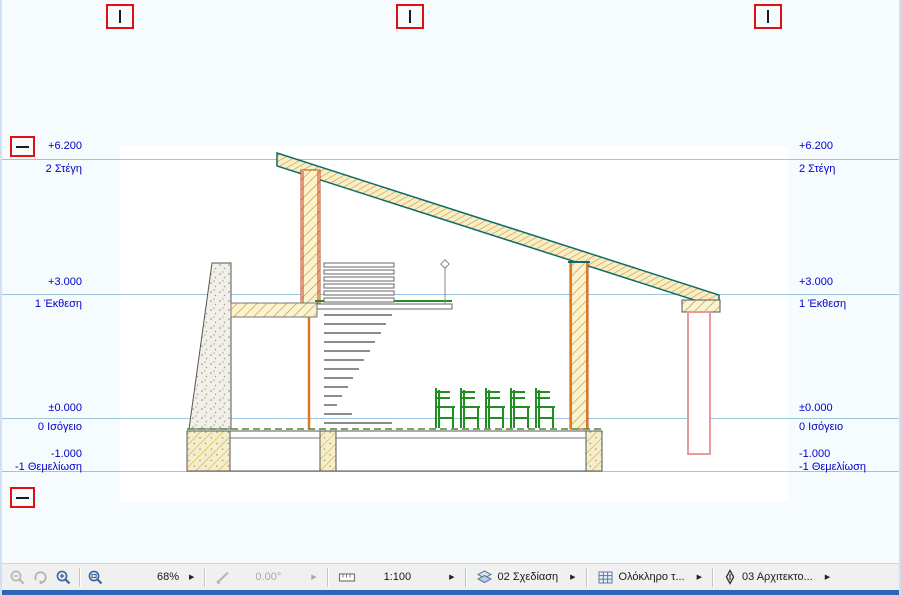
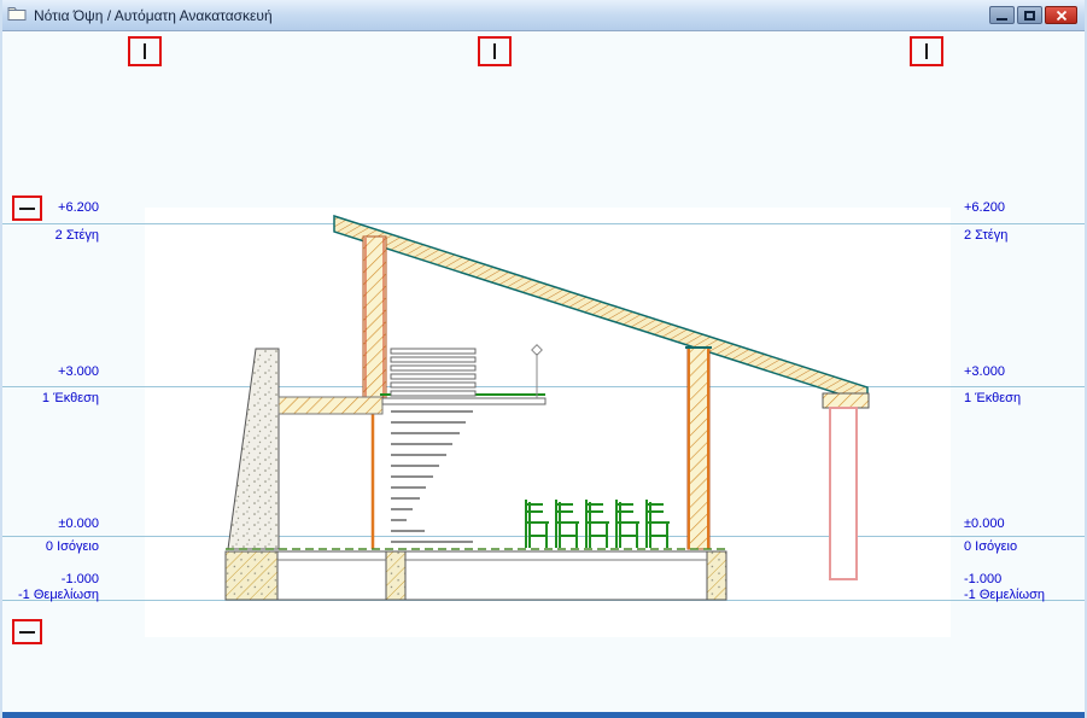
+ Νότια Όψη / Αυτόματη Ανακατασκευή
  +6.200
  2 Στέγη
  +3.000
  1 Έκθεση
  ±0.000
  0 Ισόγειο
  -1.000
  -1 Θεμελίωση
  +6.200
  2 Στέγη
  +3.000
  1 Έκθεση
  ±0.000
  0 Ισόγειο
  -1.000
  -1 Θεμελίωση
- 68%
- 0.00°
- 1:100
- 02 Σχεδίαση
- Ολόκληρο τ...
- 03 Αρχιτεκτο...
